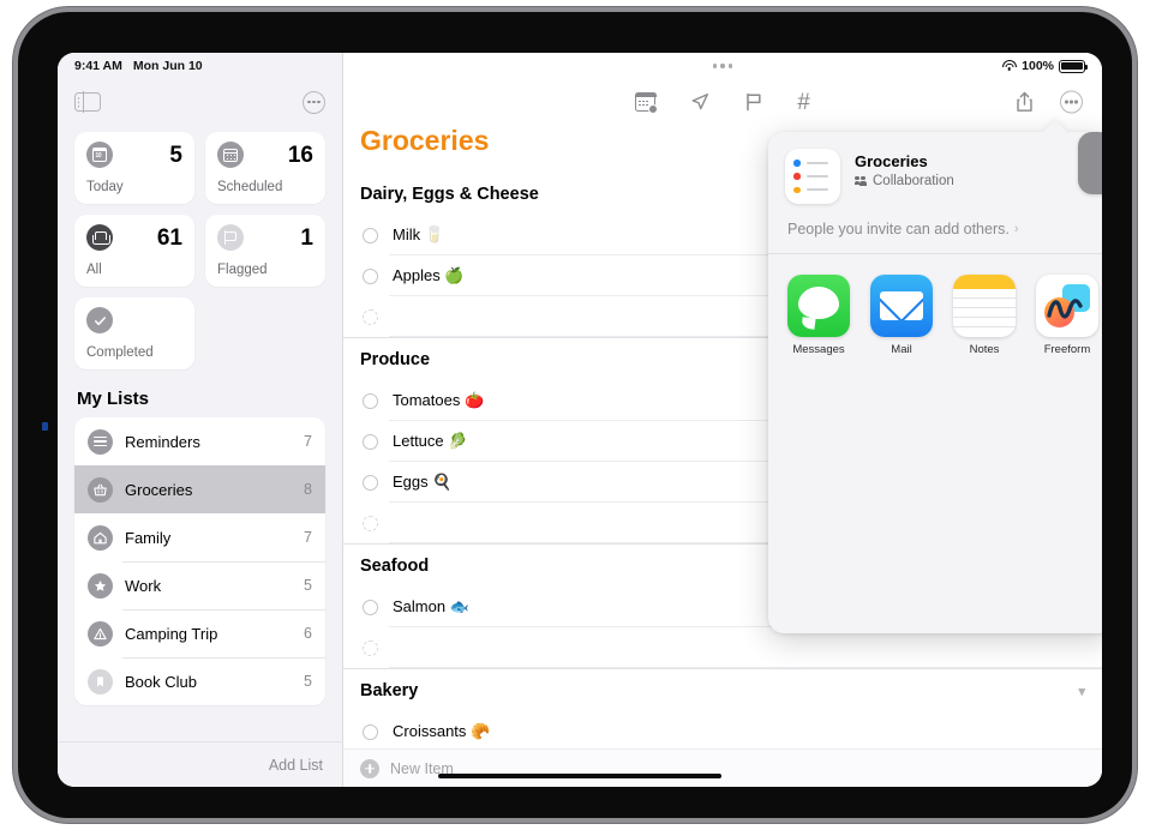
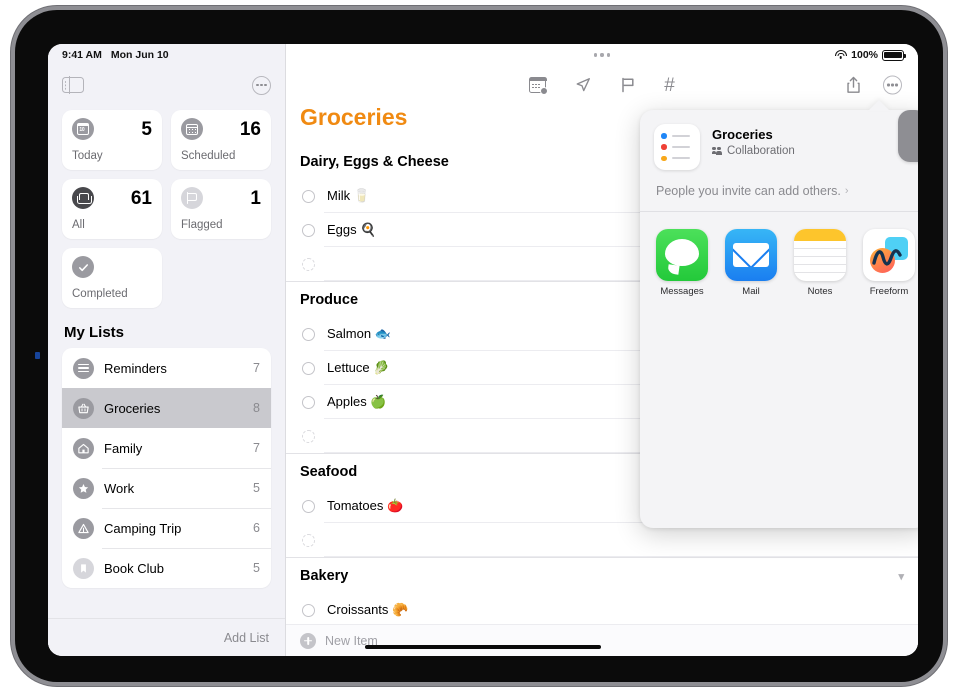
  9:41 AM
  Mon Jun 10
  100%
  5
  Today
  16
  Scheduled
  61
  All
  1
  Flagged
  Completed
  My Lists
  Reminders
  7
  Groceries
  8
  Family
  7
  Work
  5
  Camping Trip
  6
  Book Club
  5
  Add List
  #
  Groceries
  Dairy, Eggs & Cheese
  Milk 🥛
- Apples 🍏
+ Eggs 🍳
  Produce
- Tomatoes 🍅
+ Salmon 🐟
  Lettuce 🥬
- Eggs 🍳
+ Apples 🍏
  Seafood
- Salmon 🐟
+ Tomatoes 🍅
  Bakery
  ▾
  Croissants 🥐
  New Item
  Groceries
  Collaboration
  People you invite can add others.
  ›
  Messages
  Mail
  Notes
  Freeform
